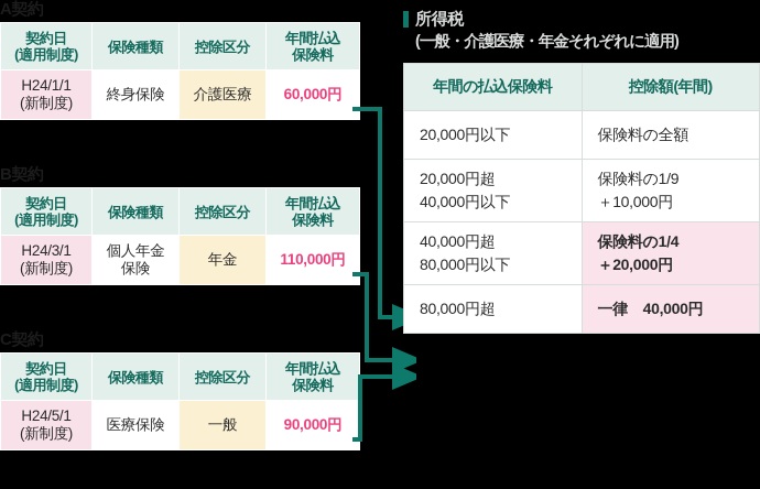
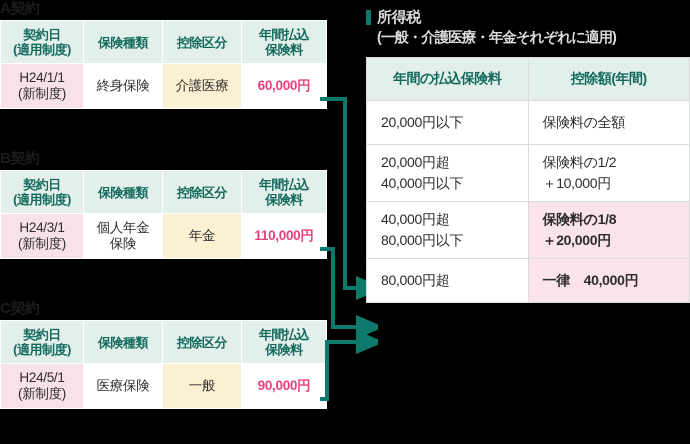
  A契約
  契約日 (適用制度)	保険種類	控除区分	年間払込 保険料
  H24/1/1 (新制度)	終身保険	介護医療	60,000円
  B契約
  契約日 (適用制度)	保険種類	控除区分	年間払込 保険料
  H24/3/1 (新制度)	個人年金 保険	年金	110,000円
  C契約
  契約日 (適用制度)	保険種類	控除区分	年間払込 保険料
  H24/5/1 (新制度)	医療保険	一般	90,000円
  所得税
  (一般・介護医療・年金それぞれに適用)
  年間の払込保険料	控除額(年間)
  20,000円以下	保険料の全額
- 20,000円超 40,000円以下	保険料の1/9 ＋10,000円
+ 20,000円超 40,000円以下	保険料の1/2 ＋10,000円
- 40,000円超 80,000円以下	保険料の1/4 ＋20,000円
+ 40,000円超 80,000円以下	保険料の1/8 ＋20,000円
  80,000円超	一律 40,000円
